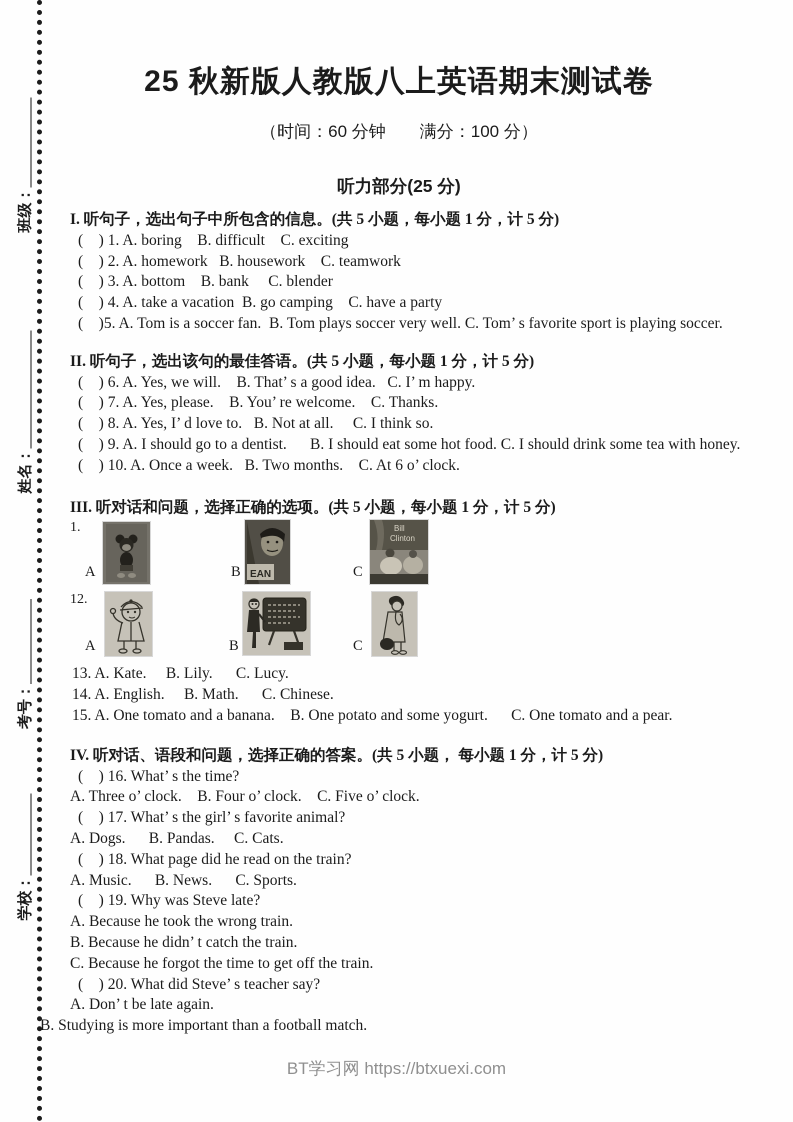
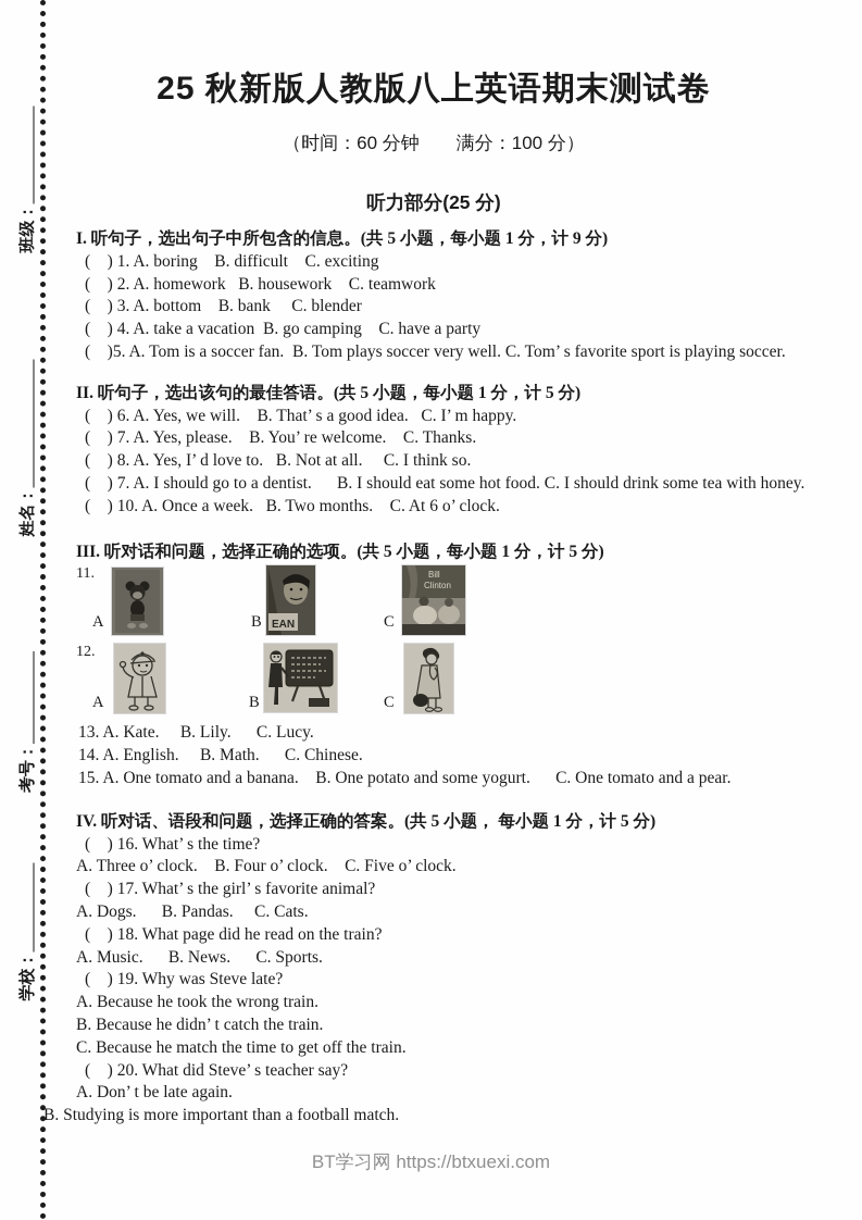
  25 秋新版人教版八上英语期末测试卷
  （时间：60 分钟 满分：100 分）
  听力部分(25 分)
- I. 听句子，选出句子中所包含的信息。(共 5 小题，每小题 1 分，计 5 分)
+ I. 听句子，选出句子中所包含的信息。(共 5 小题，每小题 1 分，计 9 分)
  ( ) 1. A. boring B. difficult C. exciting
  ( ) 2. A. homework B. housework C. teamwork
  ( ) 3. A. bottom B. bank C. blender
  ( ) 4. A. take a vacation B. go camping C. have a party
  ( )5. A. Tom is a soccer fan. B. Tom plays soccer very well. C. Tom’ s favorite sport is playing soccer.
  II. 听句子，选出该句的最佳答语。(共 5 小题，每小题 1 分，计 5 分)
  ( ) 6. A. Yes, we will. B. That’ s a good idea. C. I’ m happy.
  ( ) 7. A. Yes, please. B. You’ re welcome. C. Thanks.
  ( ) 8. A. Yes, I’ d love to. B. Not at all. C. I think so.
- ( ) 9. A. I should go to a dentist. B. I should eat some hot food. C. I should drink some tea with honey.
+ ( ) 7. A. I should go to a dentist. B. I should eat some hot food. C. I should drink some tea with honey.
  ( ) 10. A. Once a week. B. Two months. C. At 6 o’ clock.
  III. 听对话和问题，选择正确的选项。(共 5 小题，每小题 1 分，计 5 分)
- 1.
+ 11.
  A
  B
  EAN
  C
  Bill
  Clinton
  12.
  A
  B
  C
  13. A. Kate. B. Lily. C. Lucy.
  14. A. English. B. Math. C. Chinese.
  15. A. One tomato and a banana. B. One potato and some yogurt. C. One tomato and a pear.
  IV. 听对话、语段和问题，选择正确的答案。(共 5 小题， 每小题 1 分，计 5 分)
  ( ) 16. What’ s the time?
  A. Three o’ clock. B. Four o’ clock. C. Five o’ clock.
  ( ) 17. What’ s the girl’ s favorite animal?
  A. Dogs. B. Pandas. C. Cats.
  ( ) 18. What page did he read on the train?
  A. Music. B. News. C. Sports.
  ( ) 19. Why was Steve late?
  A. Because he took the wrong train.
  B. Because he didn’ t catch the train.
- C. Because he forgot the time to get off the train.
+ C. Because he match the time to get off the train.
  ( ) 20. What did Steve’ s teacher say?
  A. Don’ t be late again.
  B. Studying is more important than a football match.
  BT学习网 https://btxuexi.com
